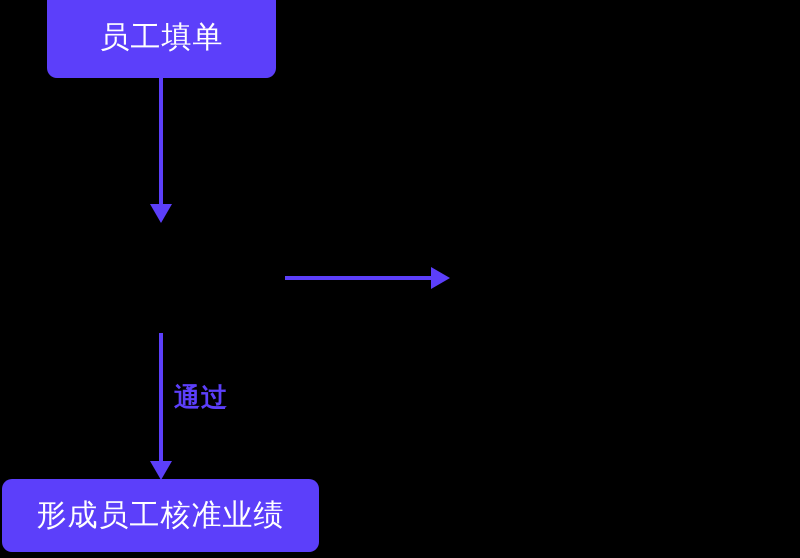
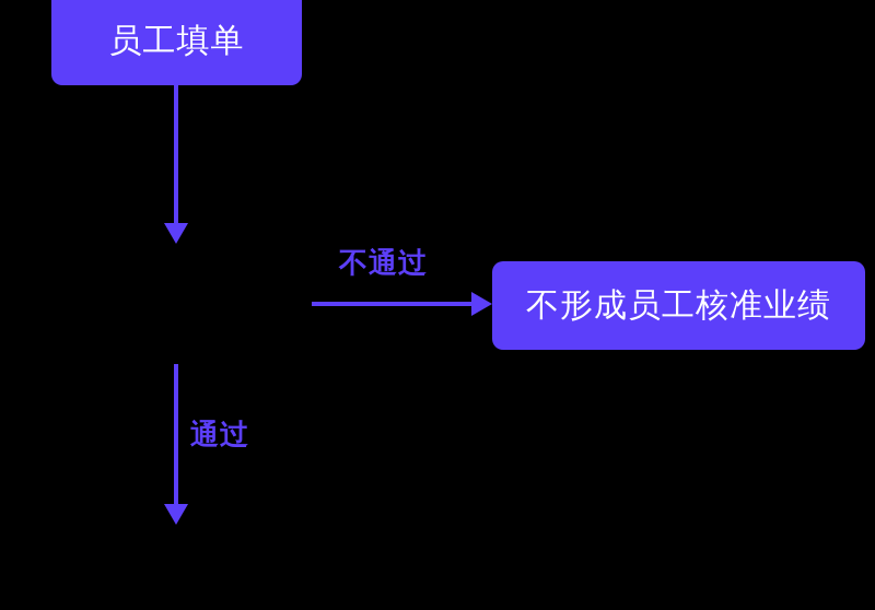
  员工填单
+ 不通过
+ 不形成员工核准业绩
  通过
- 形成员工核准业绩
